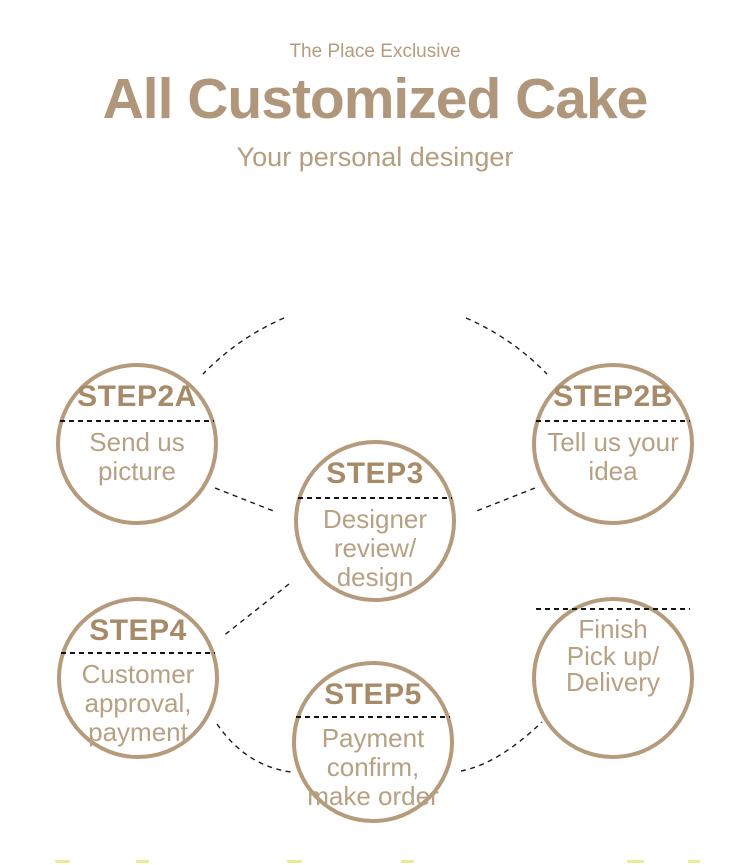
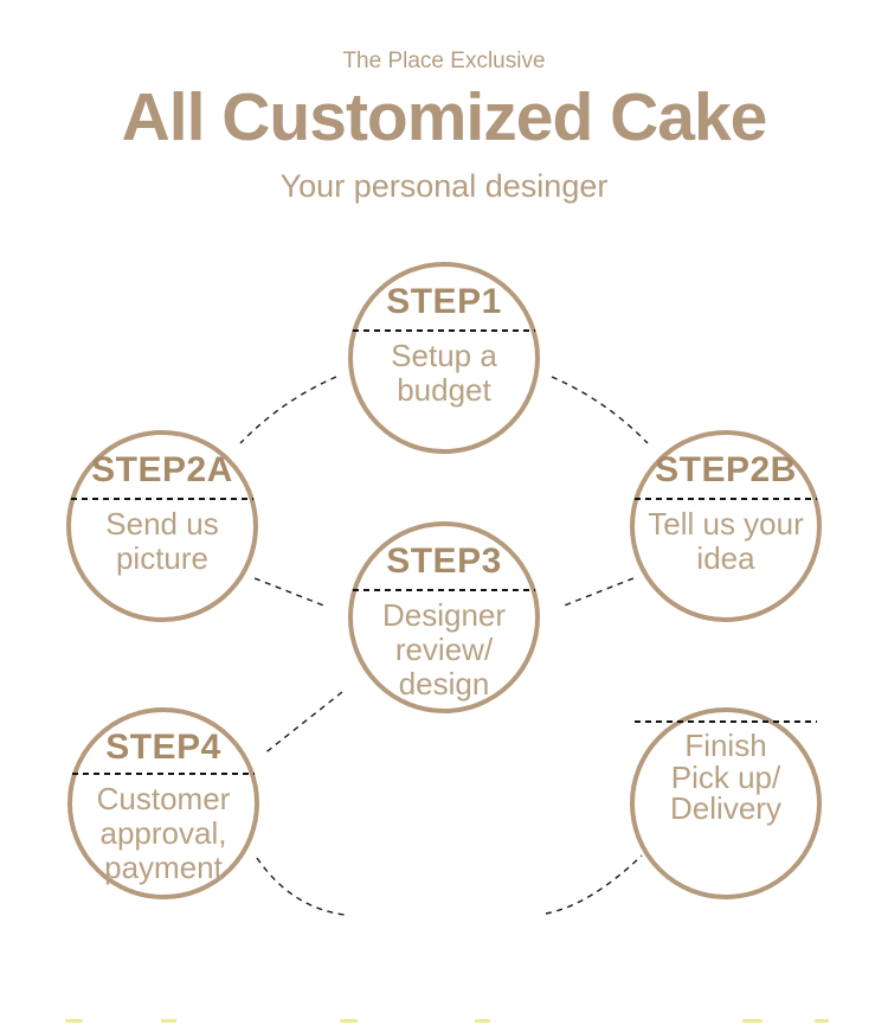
  The Place Exclusive
  All Customized Cake
  Your personal desinger
+ STEP1
+ Setup a
+ budget
  STEP2A
  Send us
  picture
  STEP2B
  Tell us your
  idea
  STEP3
  Designer
  review/
  design
  STEP4
  Customer
  approval,
  payment
- STEP5
- Payment
- confirm,
- make order
  Finish
  Pick up/
  Delivery
